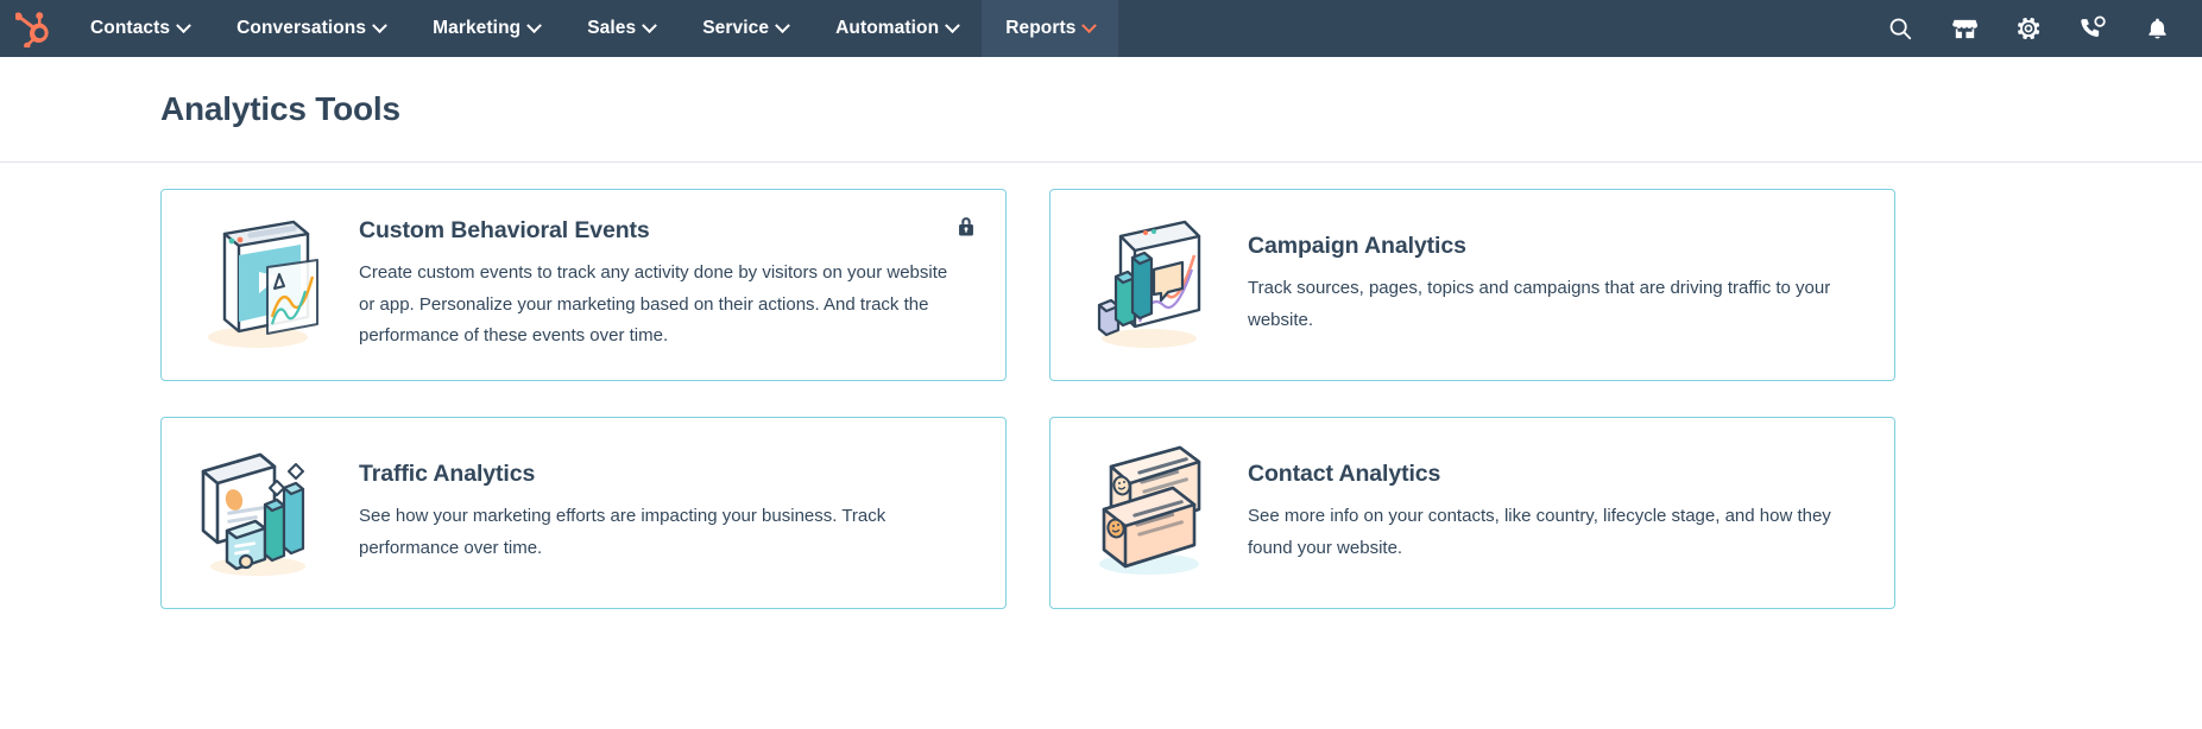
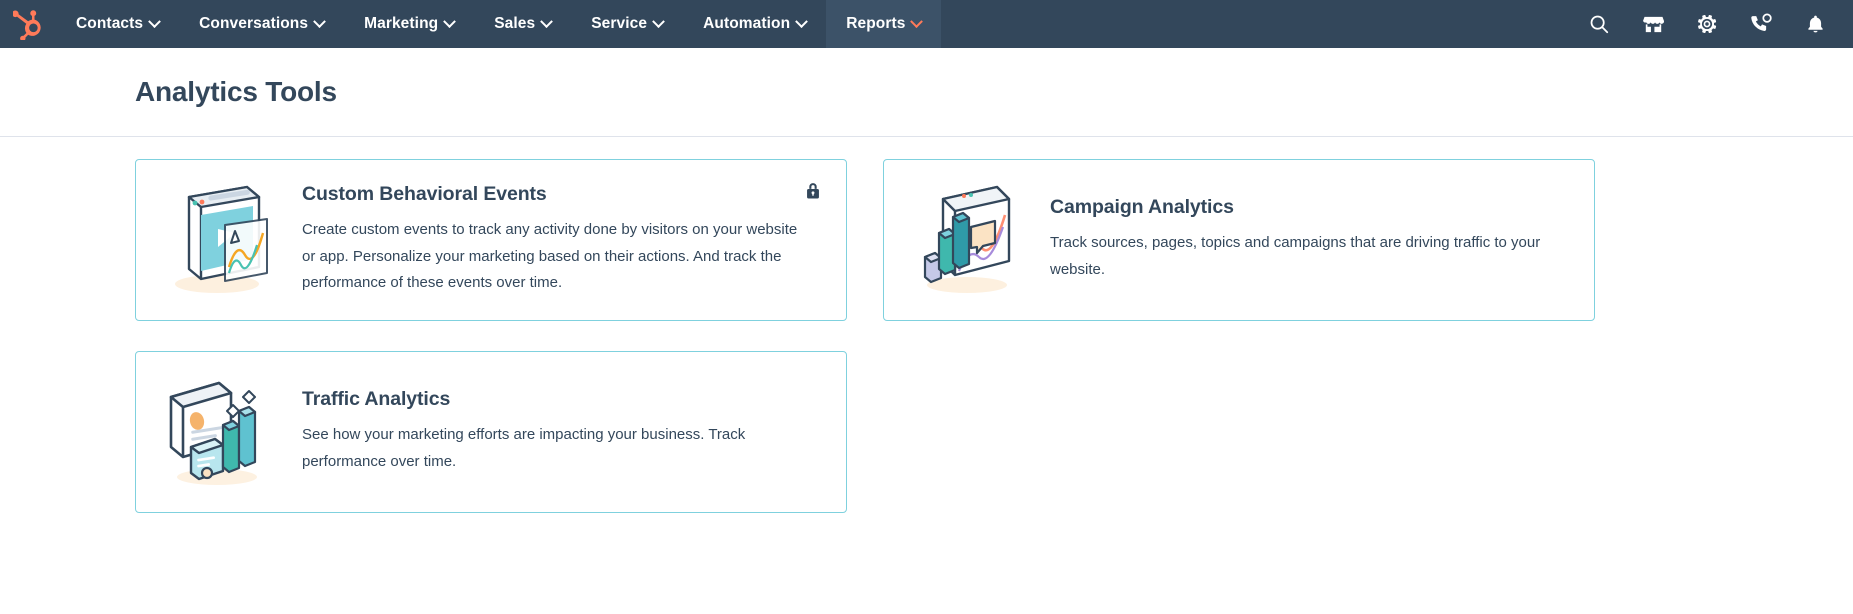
  Contacts
  Conversations
  Marketing
  Sales
  Service
  Automation
  Reports
  Analytics Tools
  Custom Behavioral Events
  Create custom events to track any activity done by visitors on your website or app. Personalize your marketing based on their actions. And track the performance of these events over time.
  Campaign Analytics
  Track sources, pages, topics and campaigns that are driving traffic to your website.
  Traffic Analytics
  See how your marketing efforts are impacting your business. Track performance over time.
- Contact Analytics
- See more info on your contacts, like country, lifecycle stage, and how they found your website.
